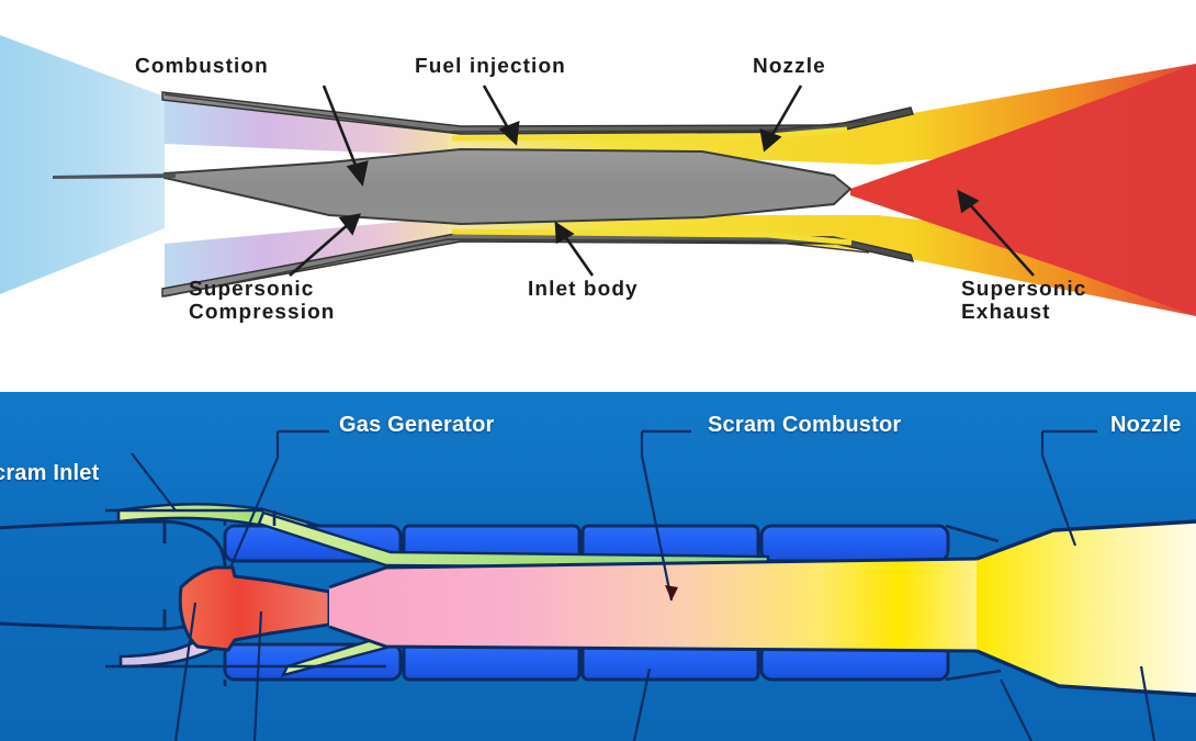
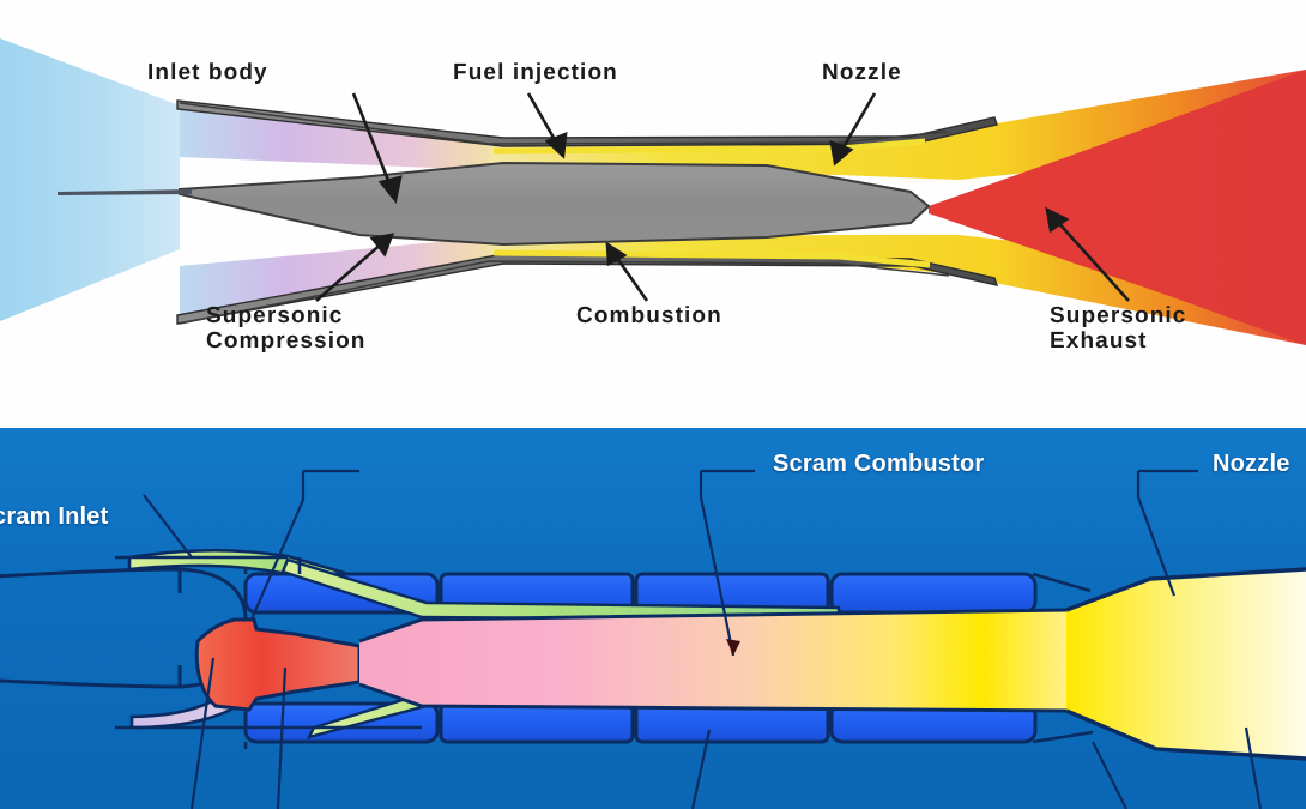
- Combustion
+ Inlet body
  Fuel injection
  Nozzle
  Supersonic
  Compression
- Inlet body
+ Combustion
  Supersonic
  Exhaust
  ram Inlet
- Gas Generator
  Scram Combustor
  Nozzle
